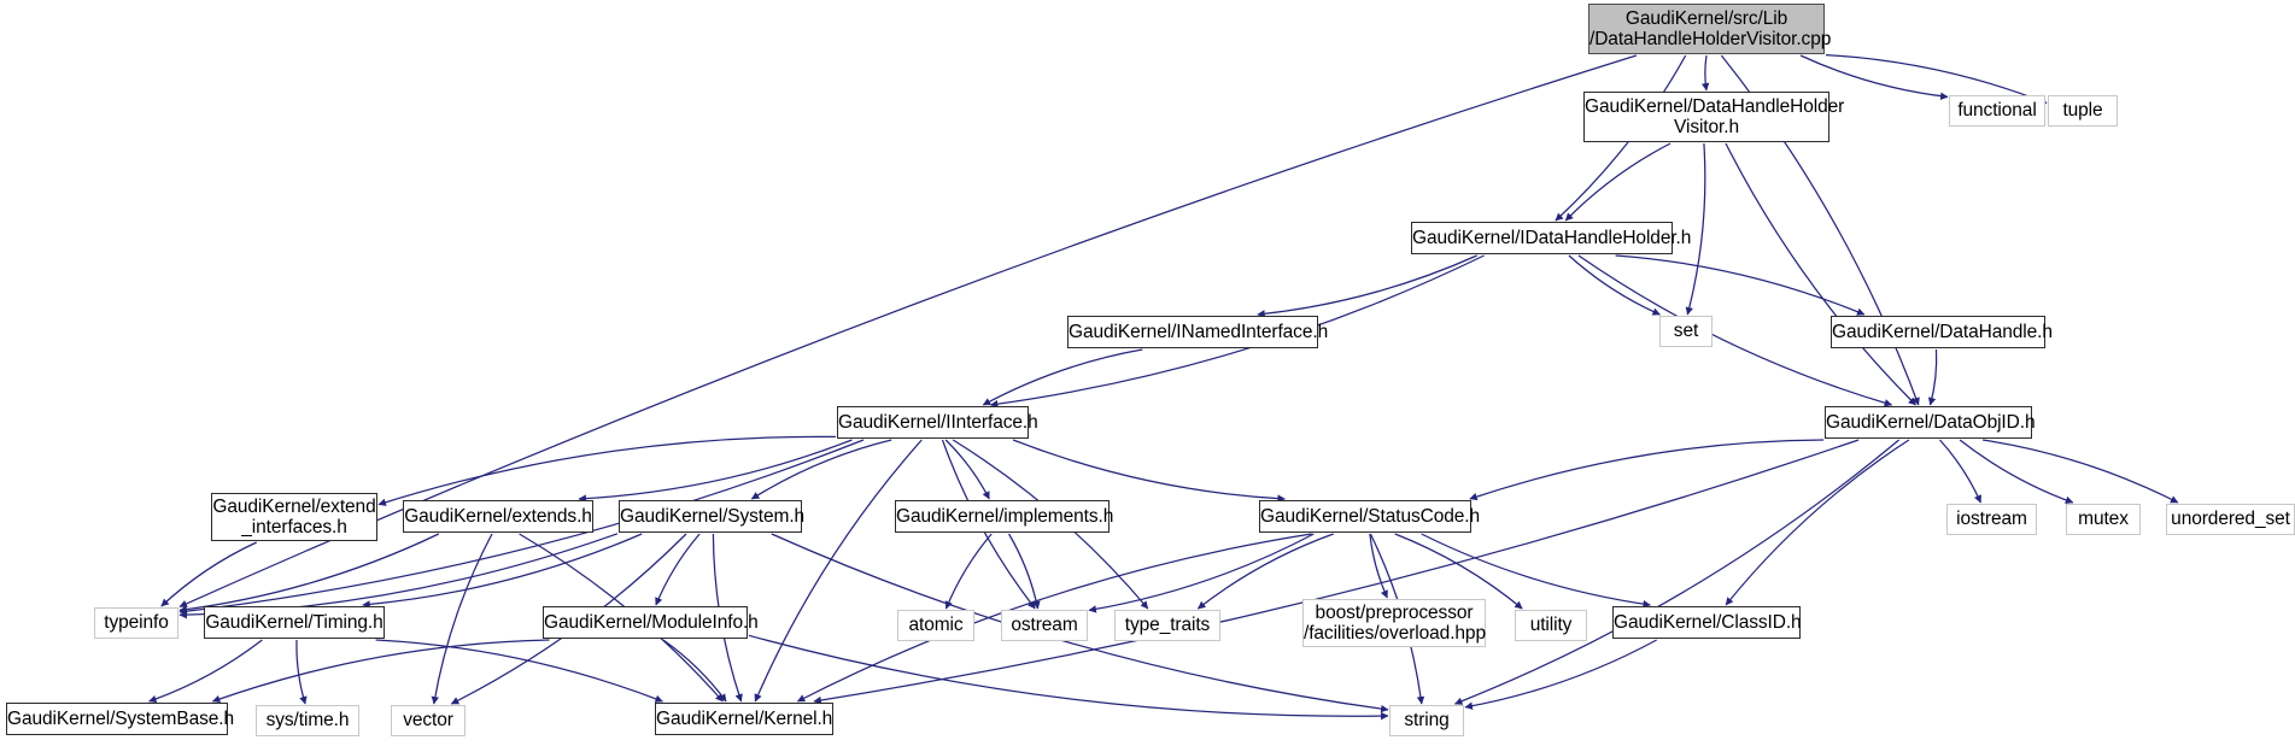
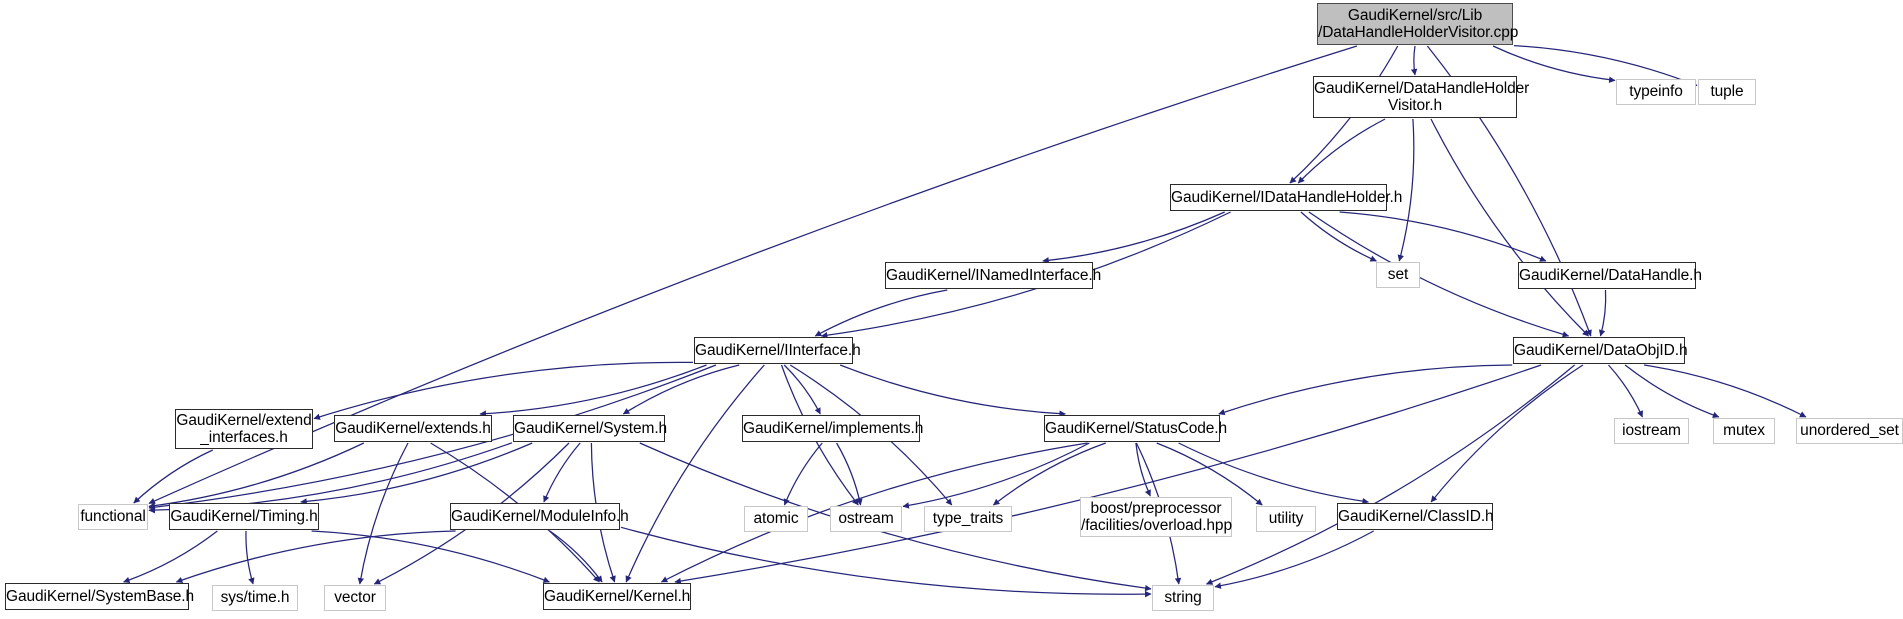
  GaudiKernel/src/Lib
  /DataHandleHolderVisitor.cpp
  GaudiKernel/DataHandleHolder
  Visitor.h
- functional
+ typeinfo
  tuple
  GaudiKernel/IDataHandleHolder.h
  GaudiKernel/INamedInterface.h
  set
  GaudiKernel/DataHandle.h
  GaudiKernel/IInterface.h
  GaudiKernel/DataObjID.h
  GaudiKernel/extend
  _interfaces.h
  GaudiKernel/extends.h
  GaudiKernel/System.h
  GaudiKernel/implements.h
  GaudiKernel/StatusCode.h
  iostream
  mutex
  unordered_set
- typeinfo
+ functional
  GaudiKernel/Timing.h
  GaudiKernel/ModuleInfo.h
  atomic
  ostream
  type_traits
  boost/preprocessor
  /facilities/overload.hpp
  utility
  GaudiKernel/ClassID.h
  GaudiKernel/SystemBase.h
  sys/time.h
  vector
  GaudiKernel/Kernel.h
  string
